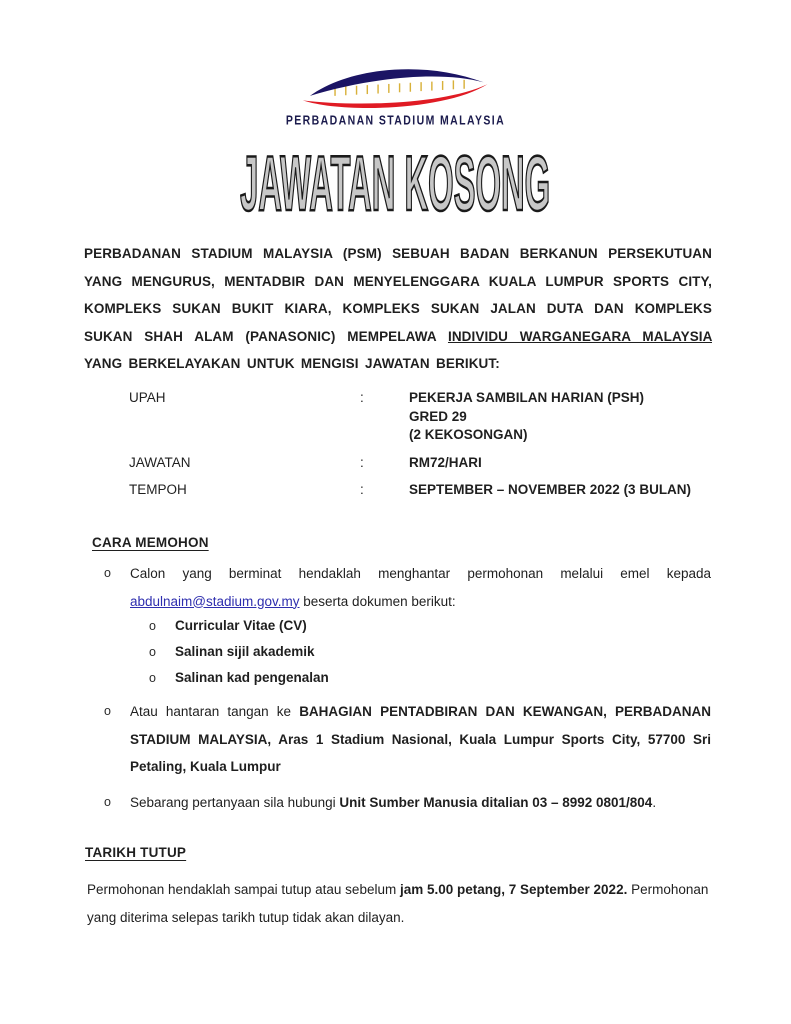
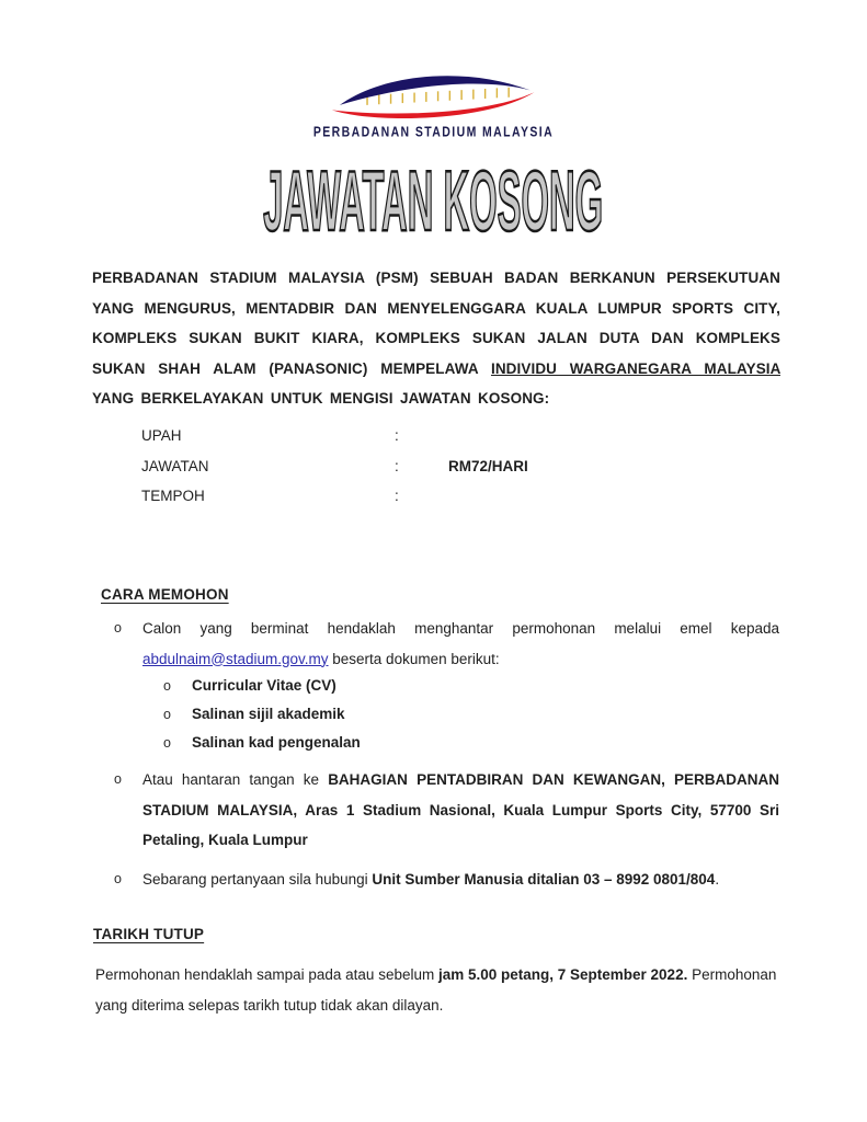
  PERBADANAN STADIUM MALAYSIA
  JAWATAN KOSONG
- PERBADANAN STADIUM MALAYSIA (PSM) SEBUAH BADAN BERKANUN PERSEKUTUAN YANG MENGURUS, MENTADBIR DAN MENYELENGGARA KUALA LUMPUR SPORTS CITY, KOMPLEKS SUKAN BUKIT KIARA, KOMPLEKS SUKAN JALAN DUTA DAN KOMPLEKS SUKAN SHAH ALAM (PANASONIC) MEMPELAWA INDIVIDU WARGANEGARA MALAYSIA YANG BERKELAYAKAN UNTUK MENGISI JAWATAN BERIKUT:
+ PERBADANAN STADIUM MALAYSIA (PSM) SEBUAH BADAN BERKANUN PERSEKUTUAN YANG MENGURUS, MENTADBIR DAN MENYELENGGARA KUALA LUMPUR SPORTS CITY, KOMPLEKS SUKAN BUKIT KIARA, KOMPLEKS SUKAN JALAN DUTA DAN KOMPLEKS SUKAN SHAH ALAM (PANASONIC) MEMPELAWA INDIVIDU WARGANEGARA MALAYSIA YANG BERKELAYAKAN UNTUK MENGISI JAWATAN KOSONG:
  UPAH
  :
- PEKERJA SAMBILAN HARIAN (PSH)
- GRED 29
- (2 KEKOSONGAN)
  JAWATAN
  :
  RM72/HARI
  TEMPOH
  :
- SEPTEMBER – NOVEMBER 2022 (3 BULAN)
  CARA MEMOHON
  o
  Calon yang berminat hendaklah menghantar permohonan melalui emel kepada abdulnaim@stadium.gov.my beserta dokumen berikut:
  o
  Curricular Vitae (CV)
  o
  Salinan sijil akademik
  o
  Salinan kad pengenalan
  o
  Atau hantaran tangan ke BAHAGIAN PENTADBIRAN DAN KEWANGAN, PERBADANAN STADIUM MALAYSIA, Aras 1 Stadium Nasional, Kuala Lumpur Sports City, 57700 Sri Petaling, Kuala Lumpur
  o
  Sebarang pertanyaan sila hubungi Unit Sumber Manusia ditalian 03 – 8992 0801/804.
  TARIKH TUTUP
- Permohonan hendaklah sampai tutup atau sebelum jam 5.00 petang, 7 September 2022. Permohonan yang diterima selepas tarikh tutup tidak akan dilayan.
+ Permohonan hendaklah sampai pada atau sebelum jam 5.00 petang, 7 September 2022. Permohonan yang diterima selepas tarikh tutup tidak akan dilayan.
